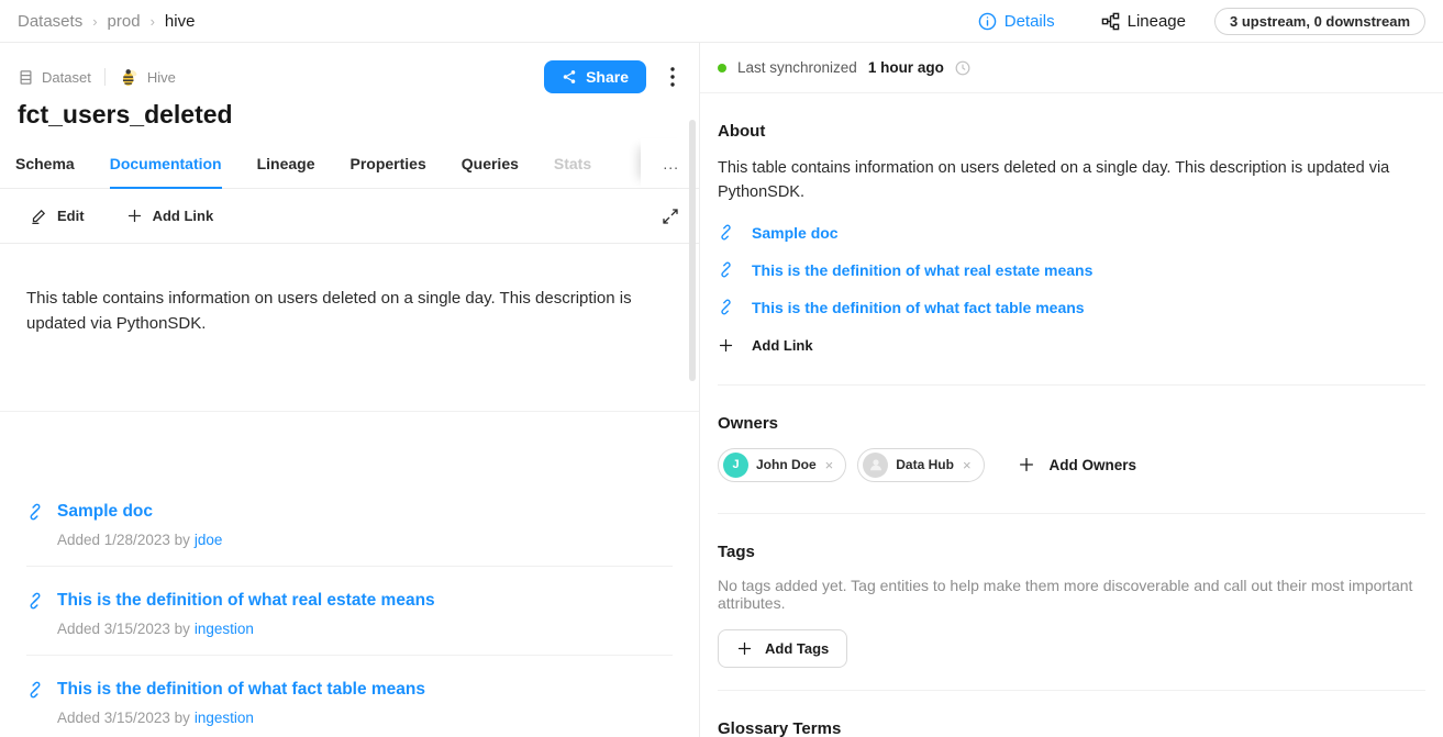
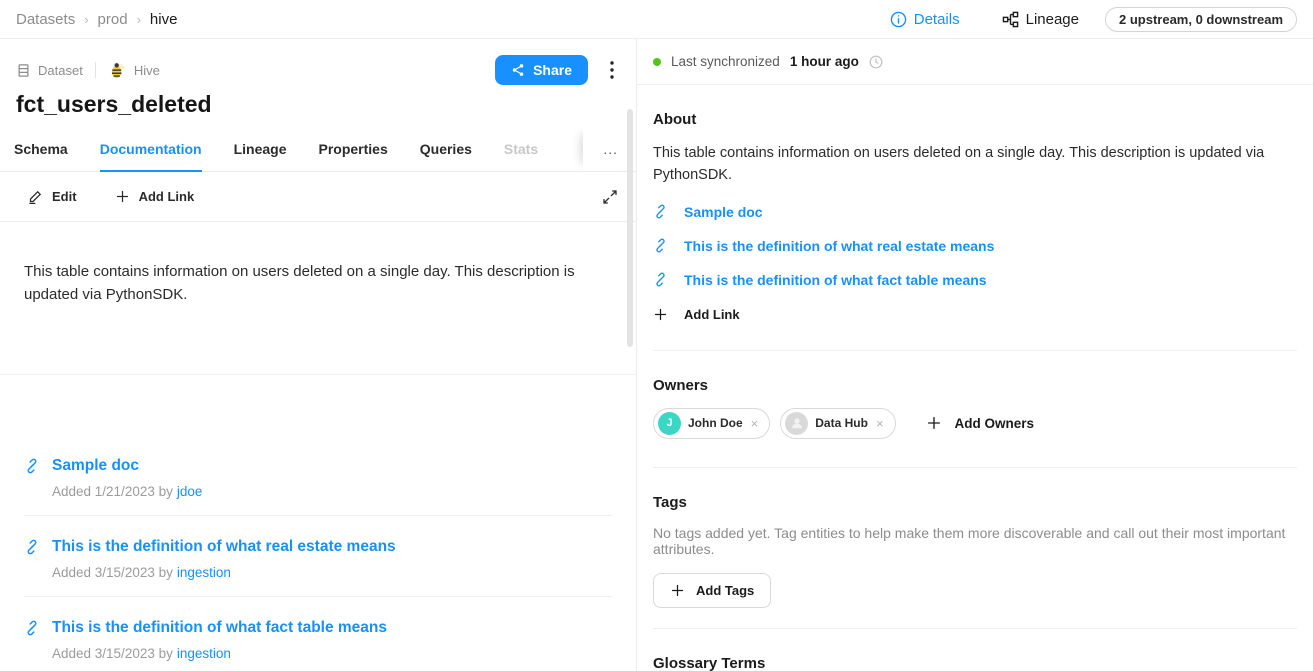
  Datasets
  ›
  prod
  ›
  hive
  Details
  Lineage
- 3 upstream, 0 downstream
+ 2 upstream, 0 downstream
  Dataset
  Hive
  Share
  fct_users_deleted
  Schema
  Documentation
  Lineage
  Properties
  Queries
  Stats
  ...
  Edit
  Add Link
  This table contains information on users deleted on a single day. This description is updated via PythonSDK.
  Sample doc
- Added 1/28/2023 by jdoe
+ Added 1/21/2023 by jdoe
  This is the definition of what real estate means
  Added 3/15/2023 by ingestion
  This is the definition of what fact table means
  Added 3/15/2023 by ingestion
  Last synchronized
  1 hour ago
  About
  This table contains information on users deleted on a single day. This description is updated via PythonSDK.
  Sample doc
  This is the definition of what real estate means
  This is the definition of what fact table means
  Add Link
  Owners
  J
  John Doe
  ×
  Data Hub
  ×
  Add Owners
  Tags
  No tags added yet. Tag entities to help make them more discoverable and call out their most important attributes.
  Add Tags
  Glossary Terms
